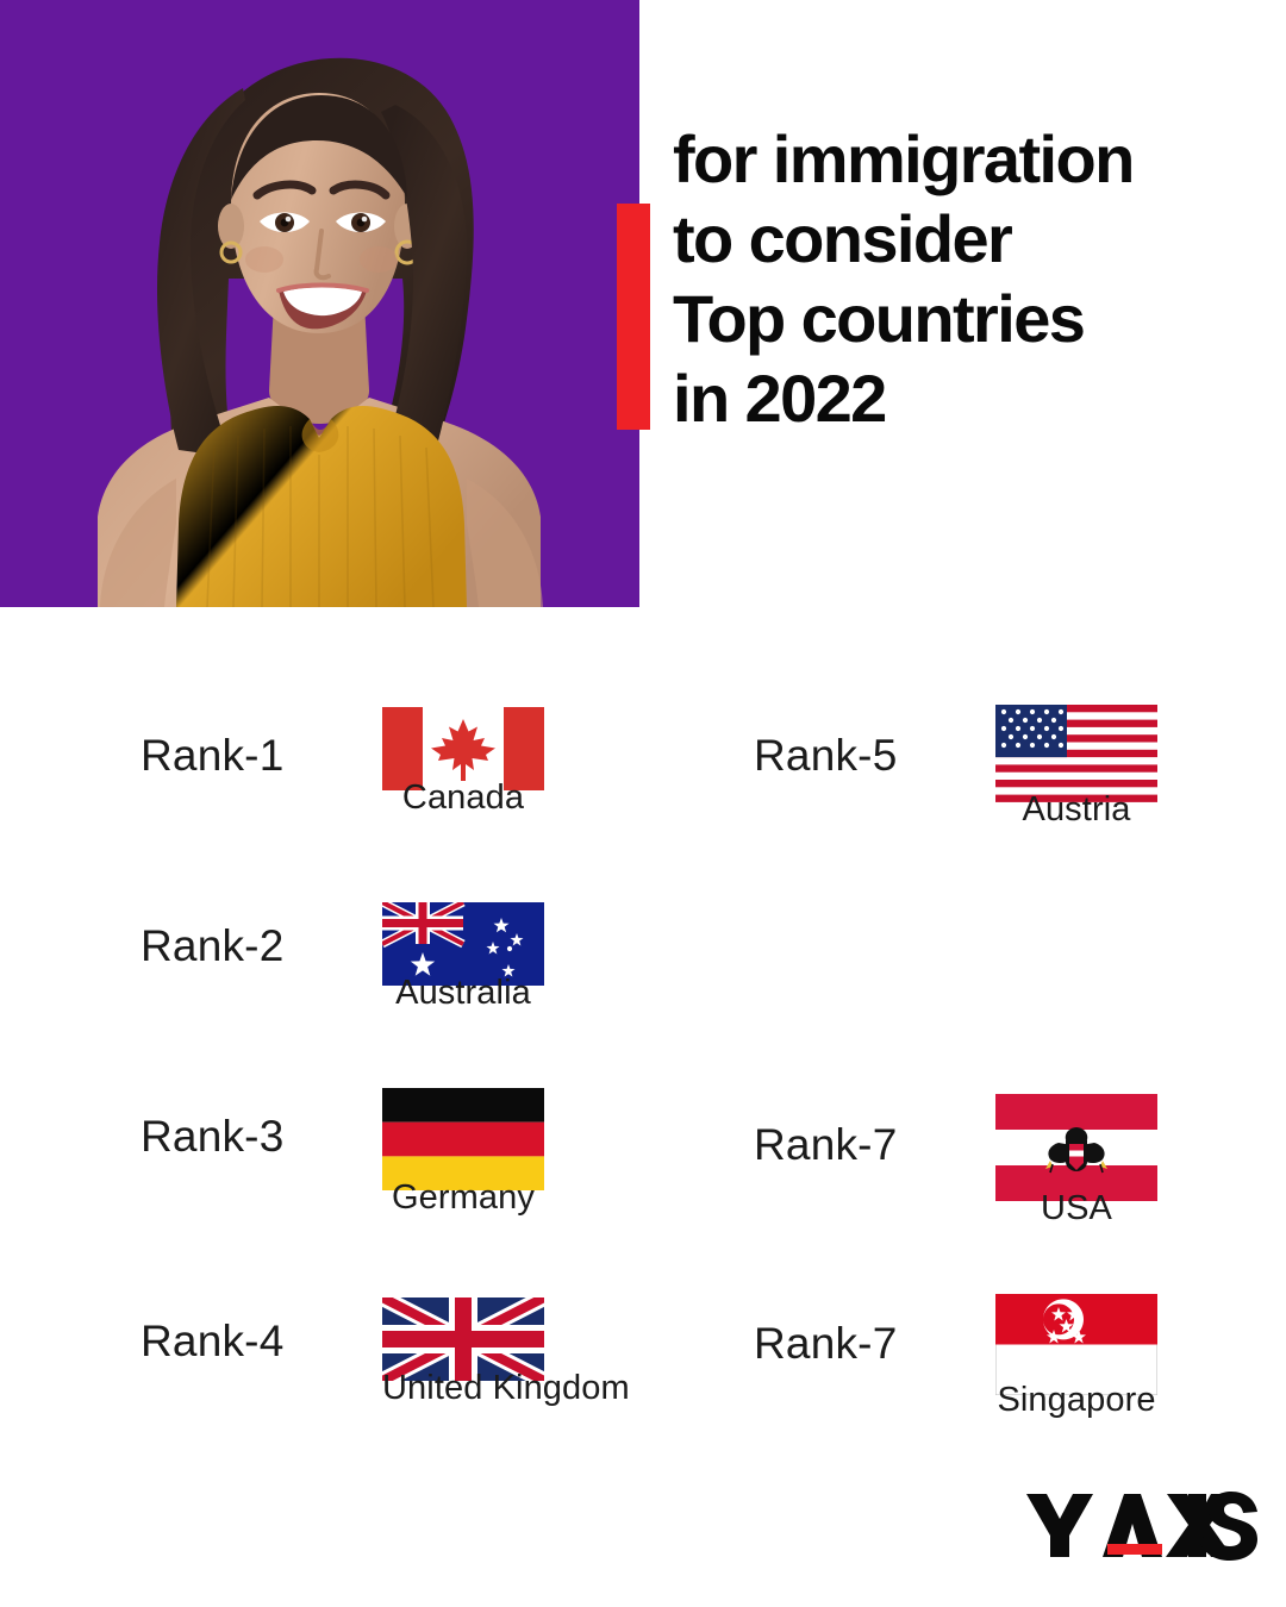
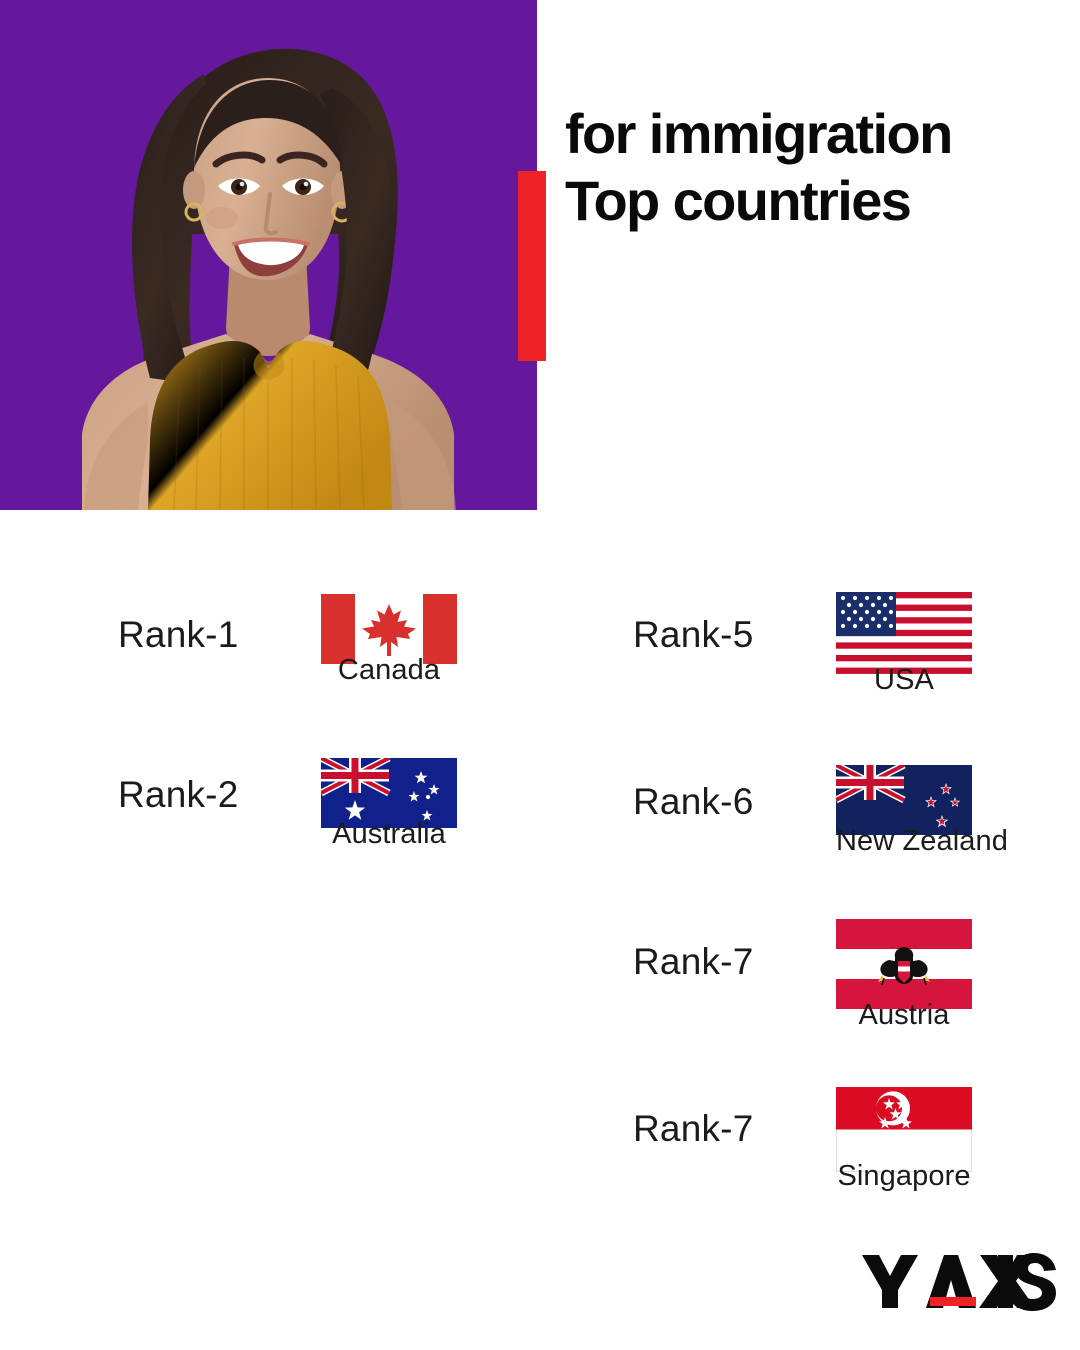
  for immigration
- to consider
  Top countries
- in 2022
  Rank-1
  Canada
  Rank-2
  Australia
- Rank-3
- Germany
- Rank-4
- United Kingdom
  Rank-5
- Austria
+ USA
+ Rank-6
+ New Zealand
  Rank-7
- USA
+ Austria
  Rank-7
  Singapore
